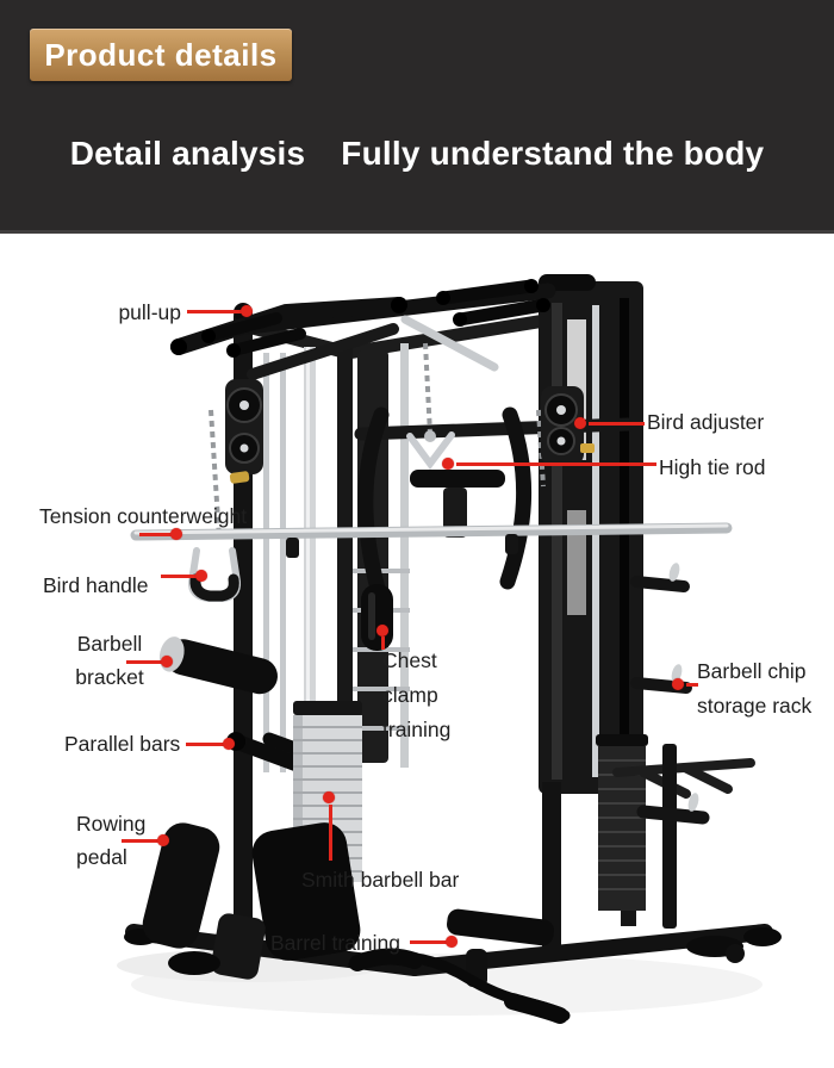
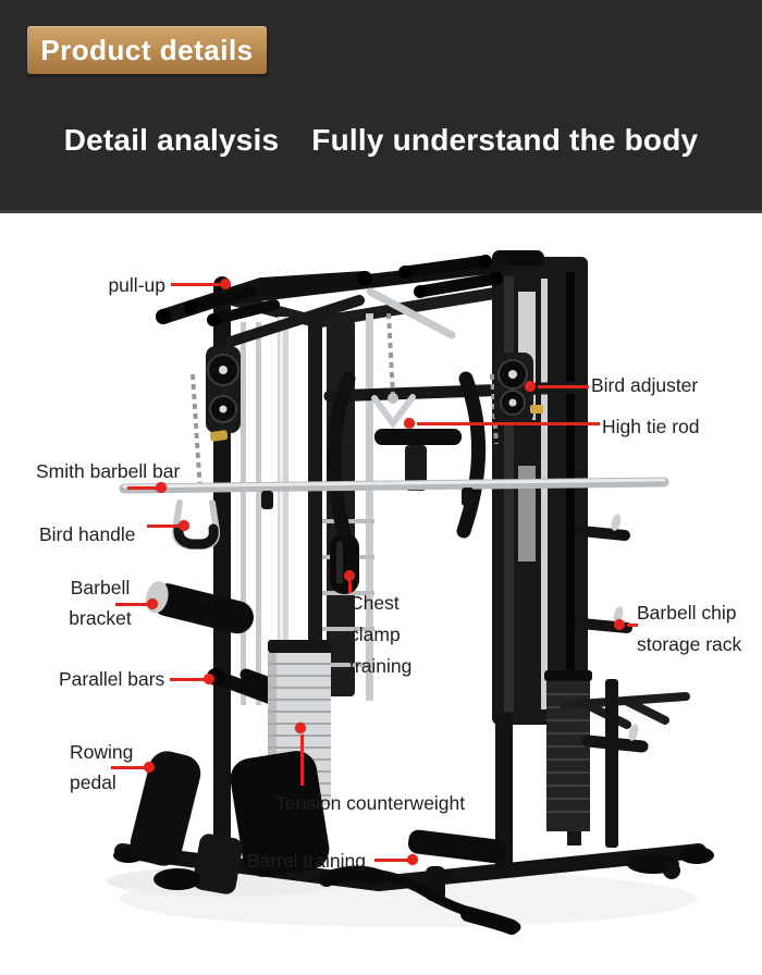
  Product details
  Detail analysis
  Fully understand the body
  pull-up
  Bird adjuster
  High tie rod
- Tension counterweight
+ Smith barbell bar
  Bird handle
  Barbell
  bracket
  Parallel bars
  Rowing
  pedal
  Chest
  clamp
  training
- Smith barbell bar
+ Tension counterweight
  Barbell chip
  storage rack
  Barrel training
